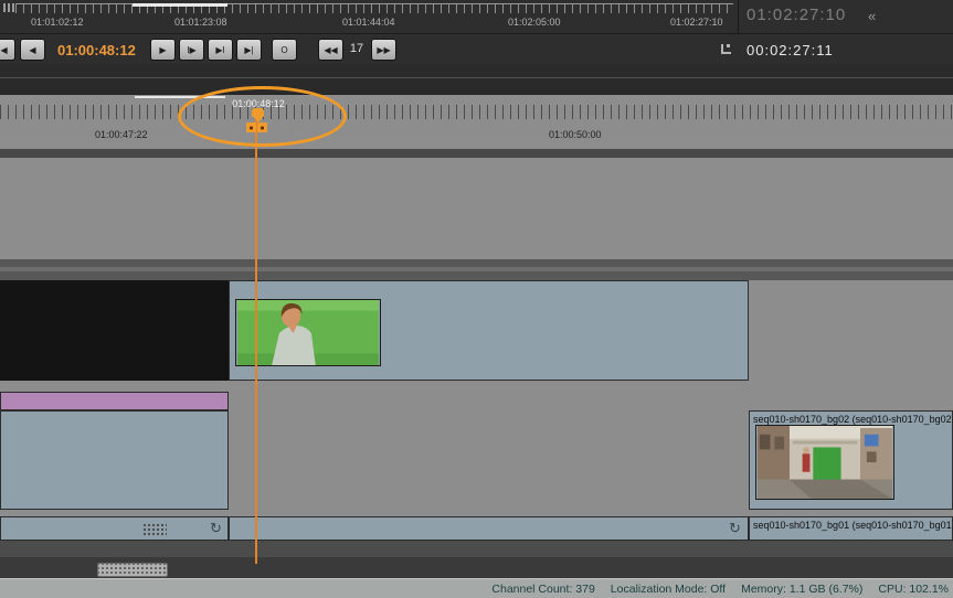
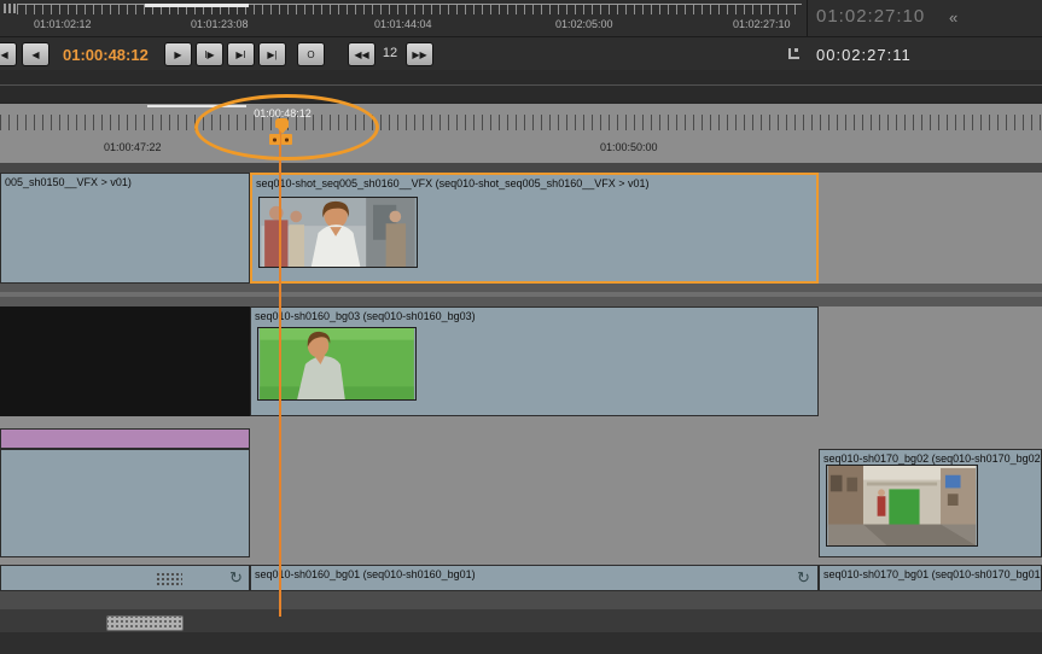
  01:01:02:12
  01:01:23:08
  01:01:44:04
  01:02:05:00
  01:02:27:10
  01:02:27:10
  «
  ◀
  01:00:48:12
  ▶
  I▶
  ▶I
  ▶|
  O
  ◀◀
- 17
+ 12
  ▶▶
  00:02:27:11
  01:00:48:12
  01:00:47:22
  01:00:50:00
+ 005_sh0150__VFX > v01)
+ seq010-shot_seq005_sh0160__VFX (seq010-shot_seq005_sh0160__VFX > v01)
+ seq010-sh0160_bg03 (seq010-sh0160_bg03)
  seq010-sh0170_bg02 (seq010-sh0170_bg02
  ↻
+ seq010-sh0160_bg01 (seq010-sh0160_bg01)
  ↻
  seq010-sh0170_bg01 (seq010-sh0170_bg01
- Channel Count: 379
- Localization Mode: Off
- Memory: 1.1 GB (6.7%)
- CPU: 102.1%
